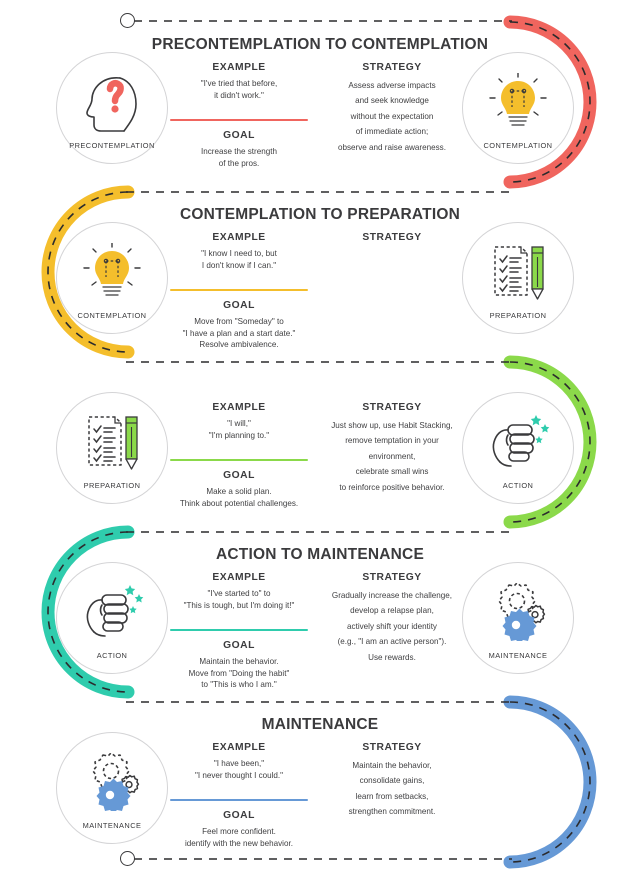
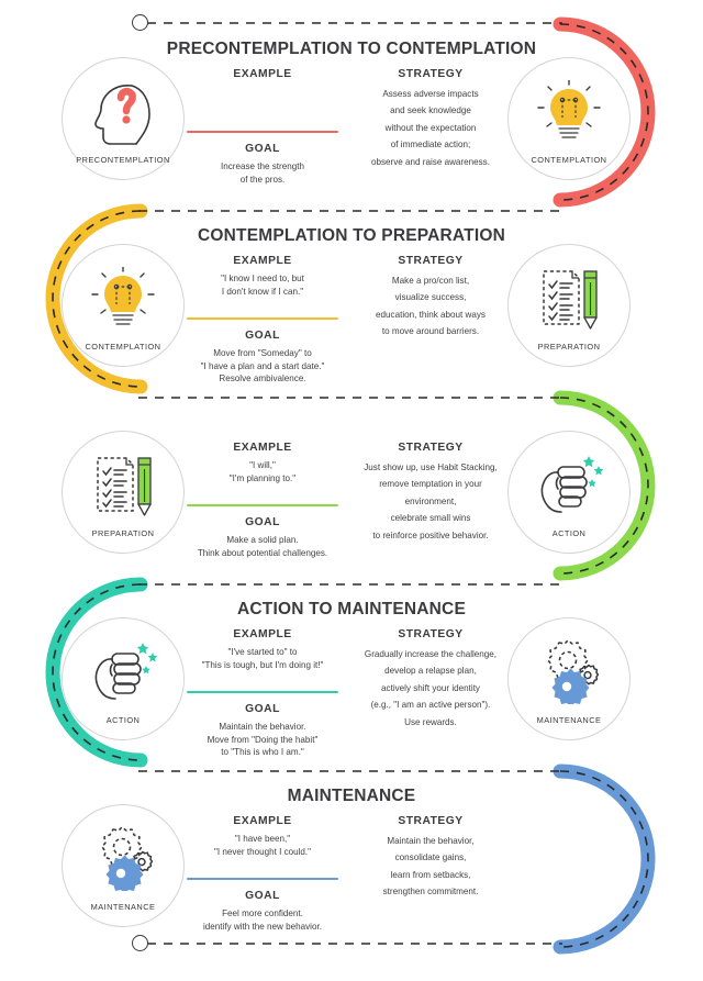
  PRECONTEMPLATION TO CONTEMPLATION
  PRECONTEMPLATION
  EXAMPLE
- "I've tried that before,
- it didn't work."
  GOAL
  Increase the strength
  of the pros.
  STRATEGY
  Assess adverse impacts
  and seek knowledge
  without the expectation
  of immediate action;
  observe and raise awareness.
  CONTEMPLATION
  CONTEMPLATION TO PREPARATION
  CONTEMPLATION
  EXAMPLE
  "I know I need to, but
  I don't know if I can."
  GOAL
  Move from "Someday" to
  "I have a plan and a start date."
  Resolve ambivalence.
  STRATEGY
+ Make a pro/con list,
+ visualize success,
+ education, think about ways
+ to move around barriers.
  PREPARATION
  PREPARATION
  EXAMPLE
  "I will,"
  "I'm planning to."
  GOAL
  Make a solid plan.
  Think about potential challenges.
  STRATEGY
  Just show up, use Habit Stacking,
  remove temptation in your
  environment,
  celebrate small wins
  to reinforce positive behavior.
  ACTION
  ACTION TO MAINTENANCE
  ACTION
  EXAMPLE
  "I've started to" to
  "This is tough, but I'm doing it!"
  GOAL
  Maintain the behavior.
  Move from "Doing the habit"
  to "This is who I am."
  STRATEGY
  Gradually increase the challenge,
  develop a relapse plan,
  actively shift your identity
  (e.g., "I am an active person").
  Use rewards.
  MAINTENANCE
  MAINTENANCE
  MAINTENANCE
  EXAMPLE
  "I have been,"
  "I never thought I could."
  GOAL
  Feel more confident.
  identify with the new behavior.
  STRATEGY
  Maintain the behavior,
  consolidate gains,
  learn from setbacks,
  strengthen commitment.
